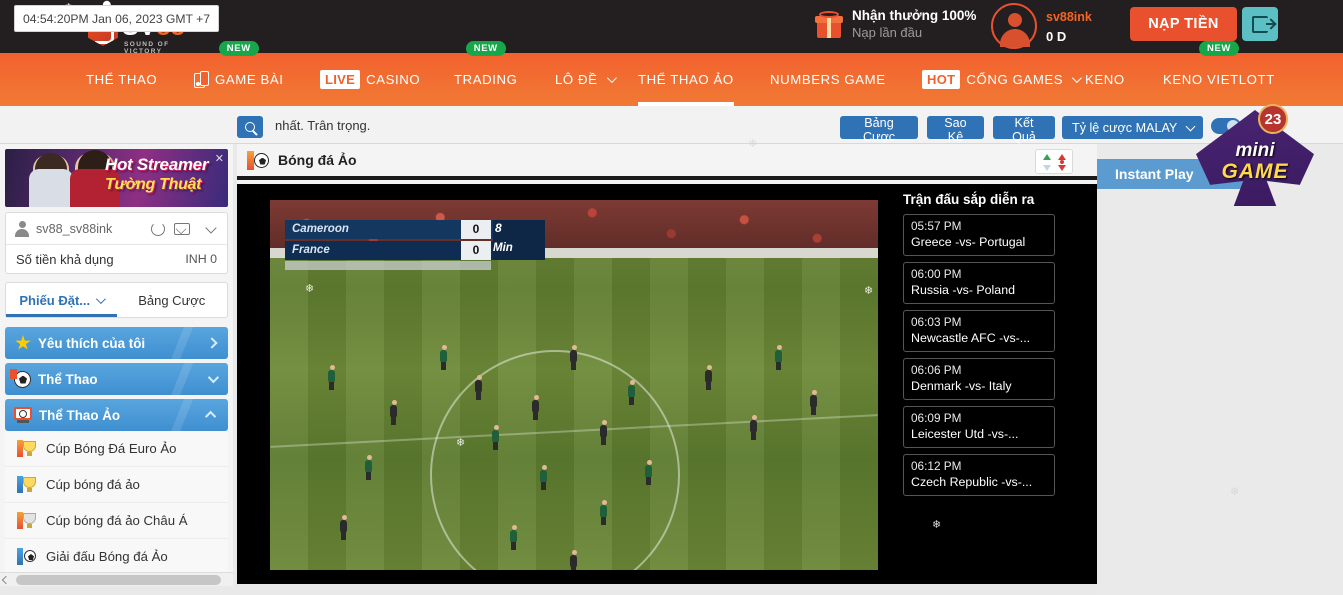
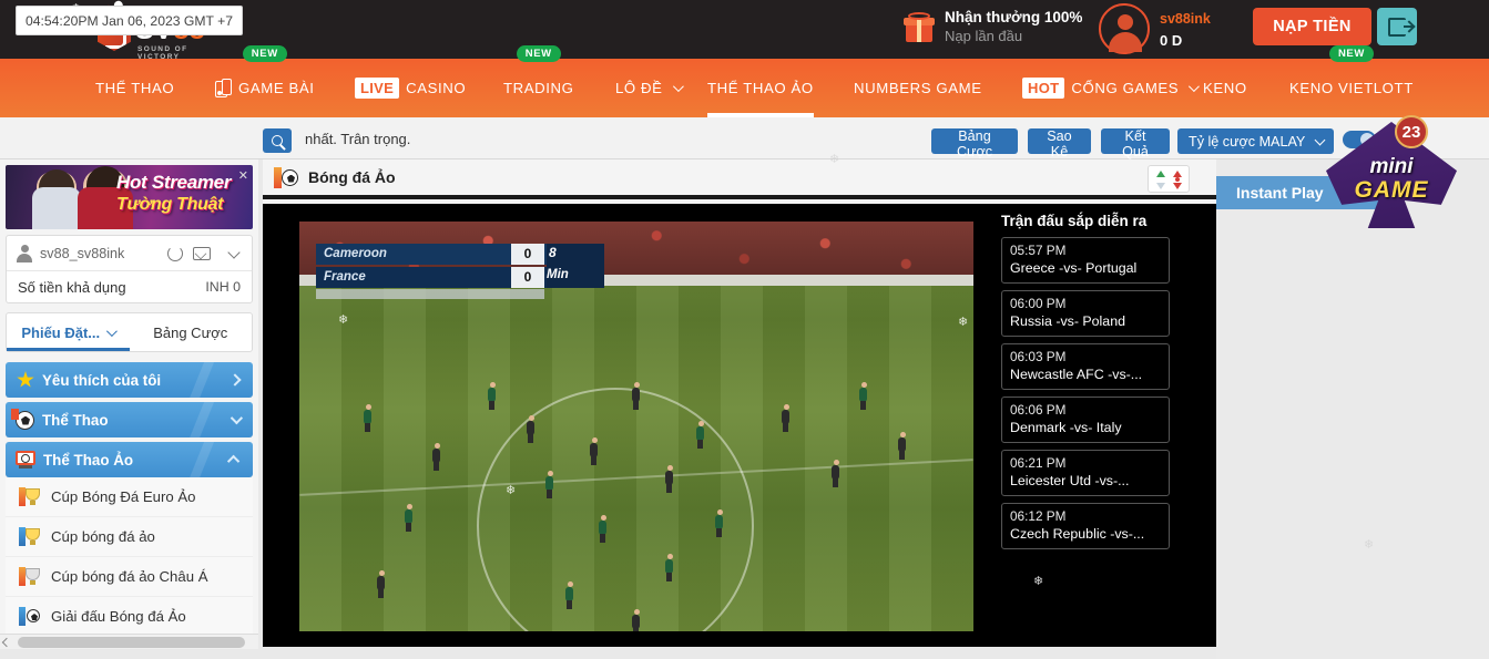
  Nhận thưởng 100%
  Nạp lần đầu
  sv88ink
  0 D
  NẠP TIỀN
  THỂ THAO
  NEW
  GAME BÀI
  LIVE
  CASINO
  NEW
  TRADING
  LÔ ĐỀ
  THỂ THAO ẢO
  NUMBERS GAME
  HOT
  CỔNG GAMES
  KENO
  NEW
  KENO VIETLOTT
  04:54:20PM Jan 06, 2023 GMT +7
  nhất. Trân trọng.
  Bảng Cược
  Sao Kê
  Kết Quả
  Tỷ lệ cược MALAY
  Hot Streamer
  Tường Thuật
  ✕
  sv88_sv88ink
  Số tiền khả dụng
  INH 0
  Phiếu Đặt...
  Bảng Cược
  Yêu thích của tôi
  Thể Thao
  Thể Thao Ảo
  Cúp Bóng Đá Euro Ảo
  Cúp bóng đá ảo
  Cúp bóng đá ảo Châu Á
  Giải đấu Bóng đá Ảo
  Bóng đá Ảo
  Cameroon
  France
  0
  0
  8
  Min
  ❄
  ❄
  ❄
  Trận đấu sắp diễn ra
  05:57 PM
  Greece -vs- Portugal
  06:00 PM
  Russia -vs- Poland
  06:03 PM
  Newcastle AFC -vs-...
  06:06 PM
  Denmark -vs- Italy
- 06:09 PM
+ 06:21 PM
  Leicester Utd -vs-...
  06:12 PM
  Czech Republic -vs-...
  ❄
  Instant Play
  mini
  GAME
  23
  ❄
